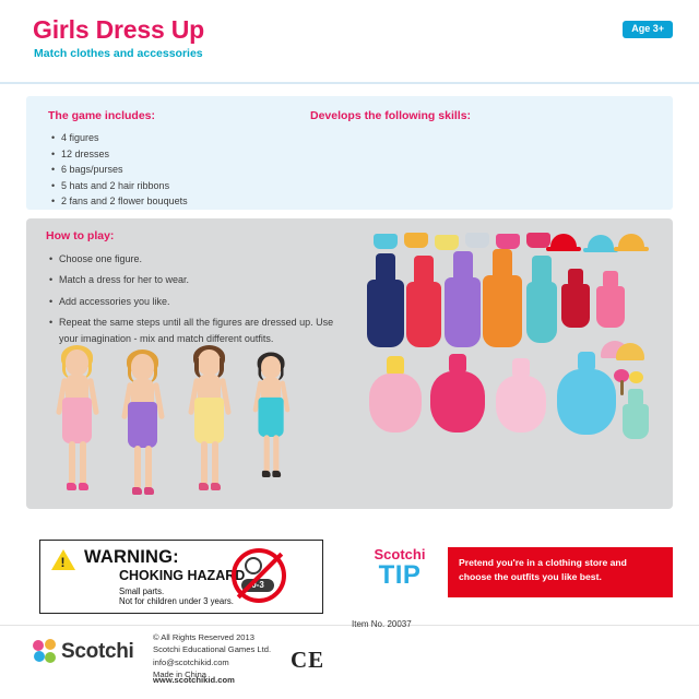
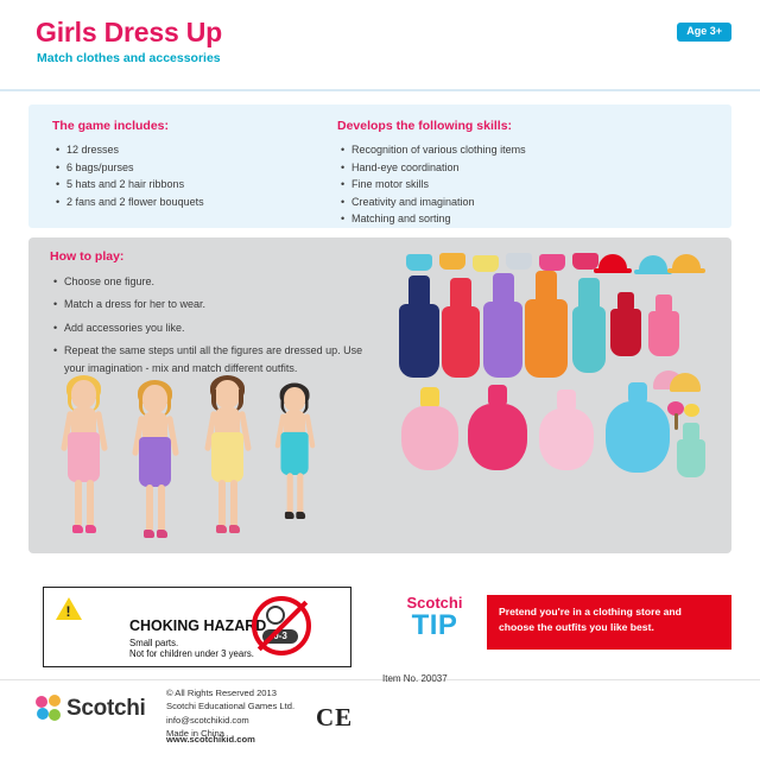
  Girls Dress Up
  Match clothes and accessories
  Age 3+
  The game includes:
- 4 figures
  12 dresses
  6 bags/purses
  5 hats and 2 hair ribbons
  2 fans and 2 flower bouquets
  Develops the following skills:
+ Recognition of various clothing items
+ Hand-eye coordination
+ Fine motor skills
+ Creativity and imagination
+ Matching and sorting
  How to play:
  Choose one figure.
  Match a dress for her to wear.
  Add accessories you like.
  Repeat the same steps until all the figures are dressed up. Use your imagination - mix and match different outfits.
- WARNING:
  CHOKING HAZARD
  Small parts.
  Not for children under 3 years.
  0-3
  Scotchi
  TIP
  Pretend you're in a clothing store and choose the outfits you like best.
  Item No. 20037
  Scotchi
  © All Rights Reserved 2013
  Scotchi Educational Games Ltd.
  info@scotchikid.com
  Made in China
  www.scotchikid.com
  CE
